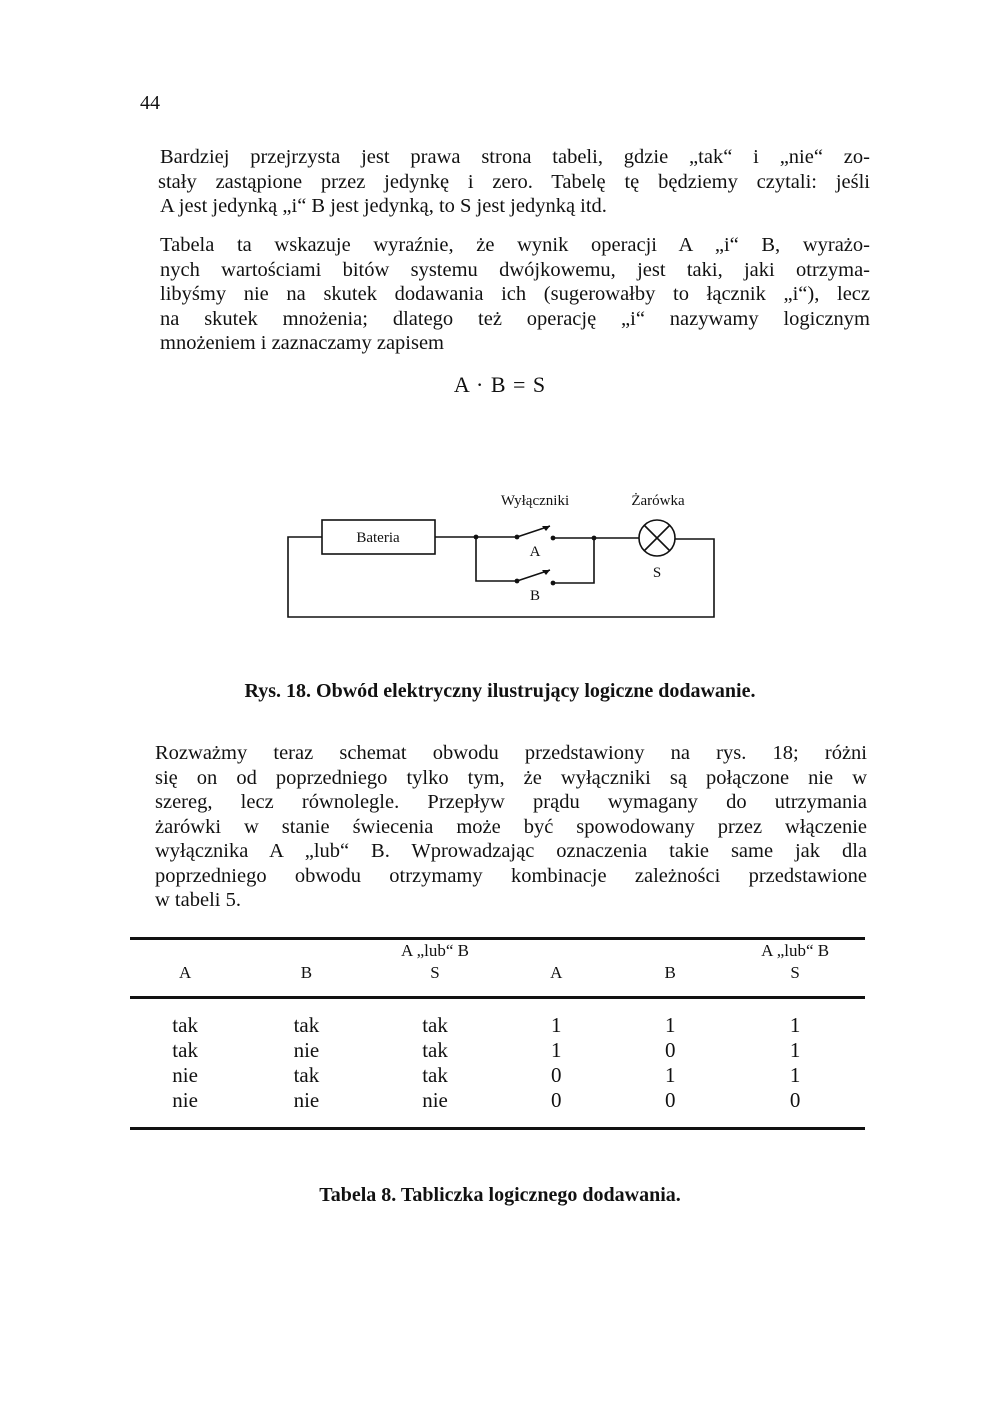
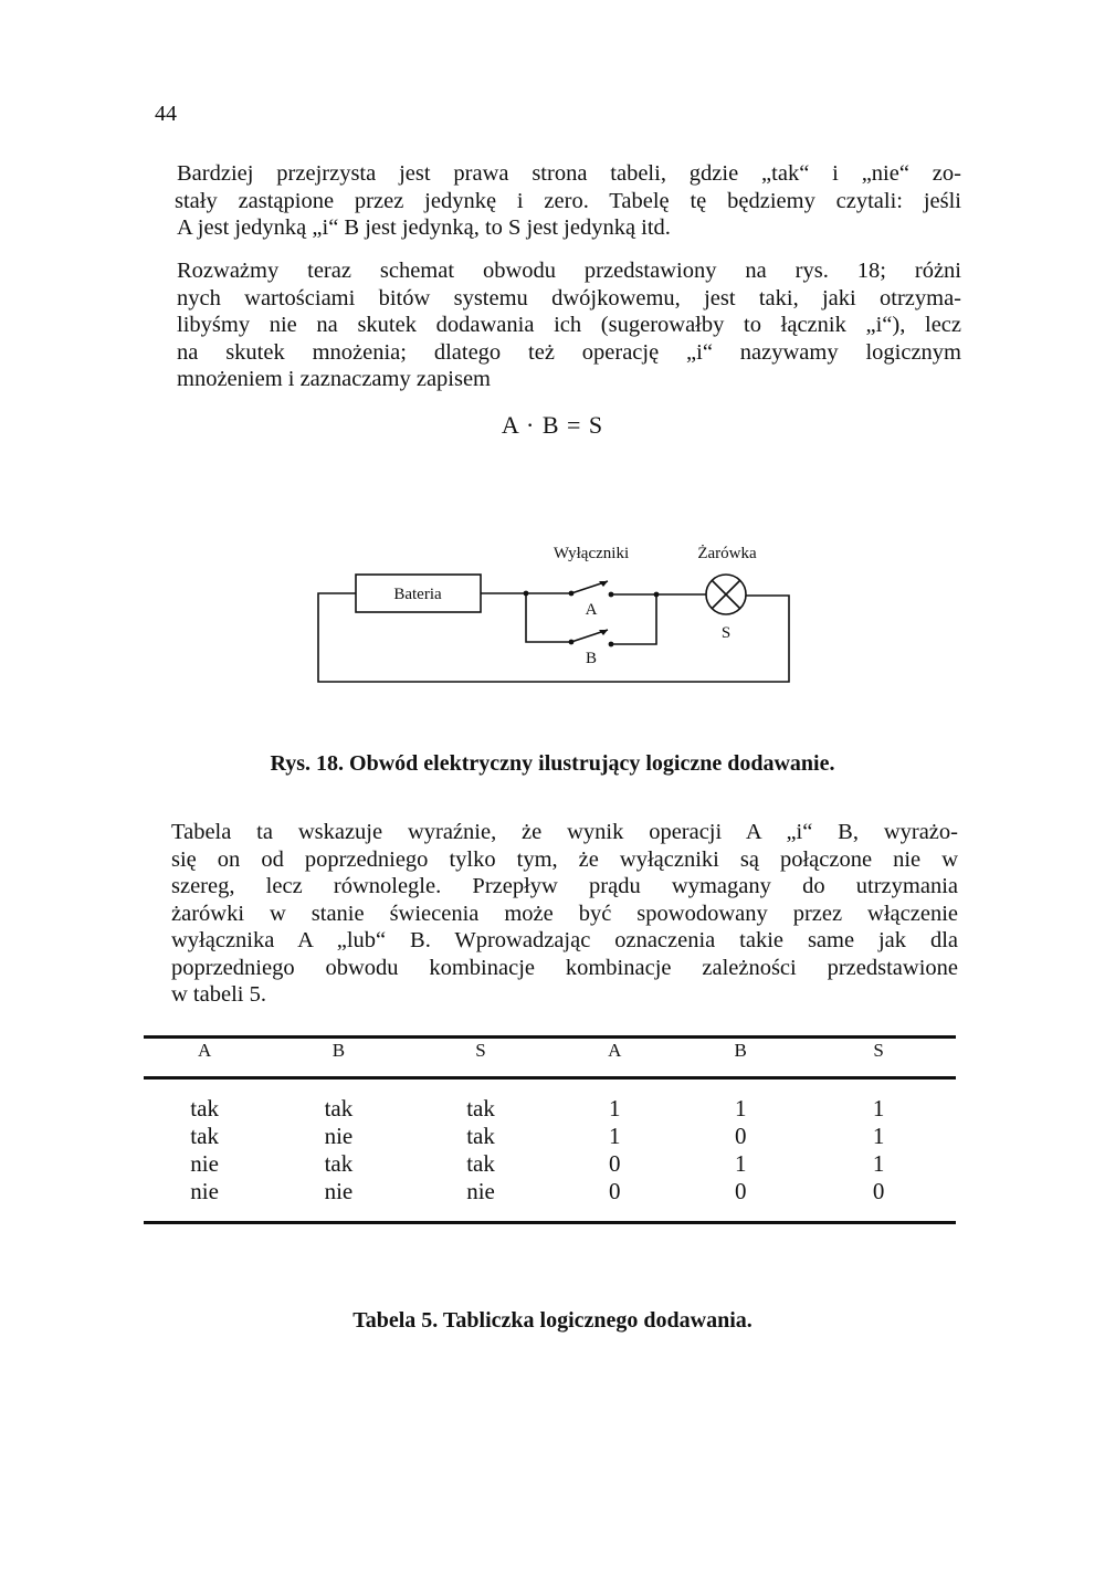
  44
  Bardziej przejrzysta jest prawa strona tabeli, gdzie „tak“ i „nie“ zo-
  stały zastąpione przez jedynkę i zero. Tabelę tę będziemy czytali: jeśli
  A jest jedynką „i“ B jest jedynką, to S jest jedynką itd.
- Tabela ta wskazuje wyraźnie, że wynik operacji A „i“ B, wyrażo-
+ Rozważmy teraz schemat obwodu przedstawiony na rys. 18; różni
  nych wartościami bitów systemu dwójkowemu, jest taki, jaki otrzyma-
  libyśmy nie na skutek dodawania ich (sugerowałby to łącznik „i“), lecz
  na skutek mnożenia; dlatego też operację „i“ nazywamy logicznym
  mnożeniem i zaznaczamy zapisem
  A · B = S
  Bateria
  Wyłączniki
  Żarówka
  A
  B
  S
  Rys. 18. Obwód elektryczny ilustrujący logiczne dodawanie.
- Rozważmy teraz schemat obwodu przedstawiony na rys. 18; różni
+ Tabela ta wskazuje wyraźnie, że wynik operacji A „i“ B, wyrażo-
  się on od poprzedniego tylko tym, że wyłączniki są połączone nie w
  szereg, lecz równolegle. Przepływ prądu wymagany do utrzymania
  żarówki w stanie świecenia może być spowodowany przez włączenie
  wyłącznika A „lub“ B. Wprowadzając oznaczenia takie same jak dla
- poprzedniego obwodu otrzymamy kombinacje zależności przedstawione
+ poprzedniego obwodu kombinacje kombinacje zależności przedstawione
  w tabeli 5.
- 	A „lub“ B		A „lub“ B
  A	B	S	A	B	S
  tak	tak	tak	1	1	1
  tak	nie	tak	1	0	1
  nie	tak	tak	0	1	1
  nie	nie	nie	0	0	0
- Tabela 8. Tabliczka logicznego dodawania.
+ Tabela 5. Tabliczka logicznego dodawania.
